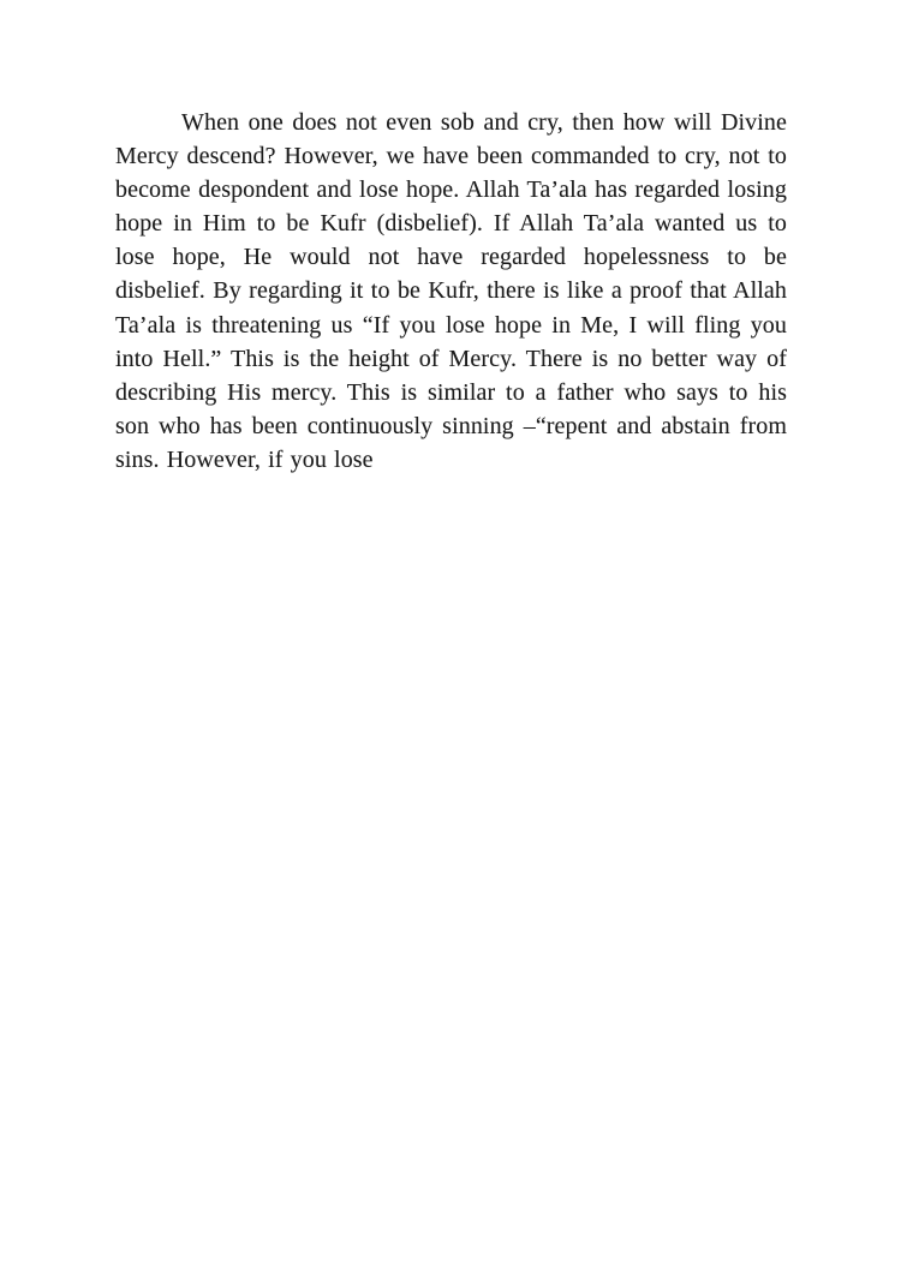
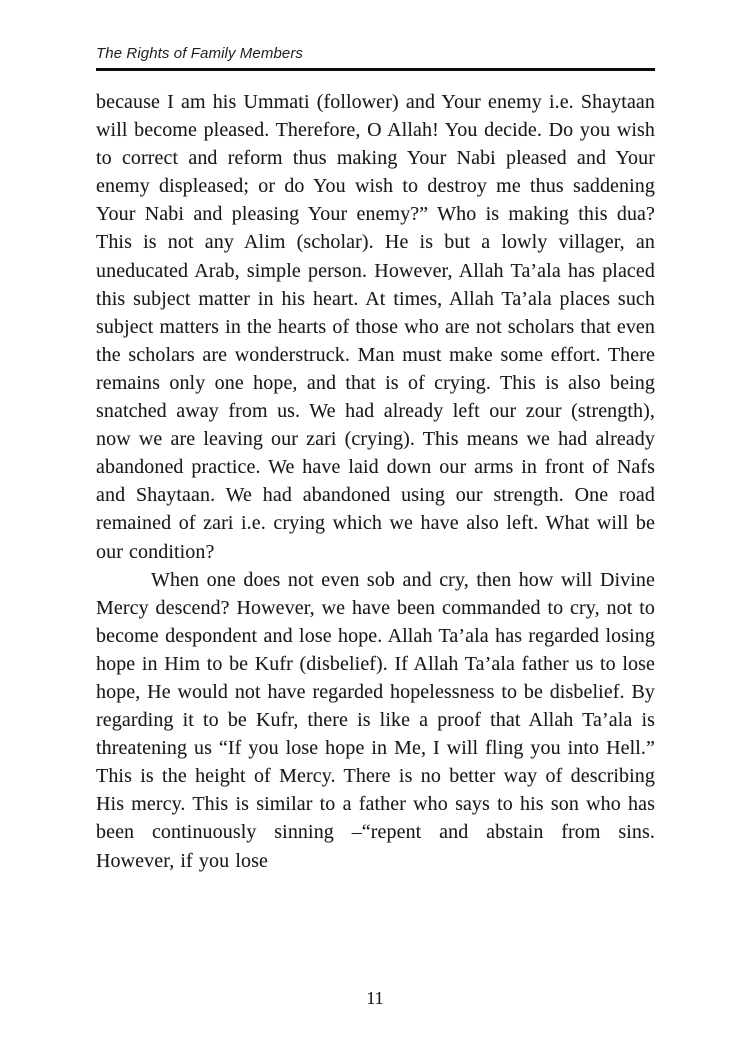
+ The Rights of Family Members
+ because I am his Ummati (follower) and Your enemy i.e. Shaytaan will become pleased. Therefore, O Allah! You decide. Do you wish to correct and reform thus making Your Nabi pleased and Your enemy displeased; or do You wish to destroy me thus saddening Your Nabi and pleasing Your enemy?” Who is making this dua? This is not any Alim (scholar). He is but a lowly villager, an uneducated Arab, simple person. However, Allah Ta’ala has placed this subject matter in his heart. At times, Allah Ta’ala places such subject matters in the hearts of those who are not scholars that even the scholars are wonderstruck. Man must make some effort. There remains only one hope, and that is of crying. This is also being snatched away from us. We had already left our zour (strength), now we are leaving our zari (crying). This means we had already abandoned practice. We have laid down our arms in front of Nafs and Shaytaan. We had abandoned using our strength. One road remained of zari i.e. crying which we have also left. What will be our condition?
- When one does not even sob and cry, then how will Divine Mercy descend? However, we have been commanded to cry, not to become despondent and lose hope. Allah Ta’ala has regarded losing hope in Him to be Kufr (disbelief). If Allah Ta’ala wanted us to lose hope, He would not have regarded hopelessness to be disbelief. By regarding it to be Kufr, there is like a proof that Allah Ta’ala is threatening us “If you lose hope in Me, I will fling you into Hell.” This is the height of Mercy. There is no better way of describing His mercy. This is similar to a father who says to his son who has been continuously sinning –“repent and abstain from sins. However, if you lose
+ When one does not even sob and cry, then how will Divine Mercy descend? However, we have been commanded to cry, not to become despondent and lose hope. Allah Ta’ala has regarded losing hope in Him to be Kufr (disbelief). If Allah Ta’ala father us to lose hope, He would not have regarded hopelessness to be disbelief. By regarding it to be Kufr, there is like a proof that Allah Ta’ala is threatening us “If you lose hope in Me, I will fling you into Hell.” This is the height of Mercy. There is no better way of describing His mercy. This is similar to a father who says to his son who has been continuously sinning –“repent and abstain from sins. However, if you lose
+ 11
